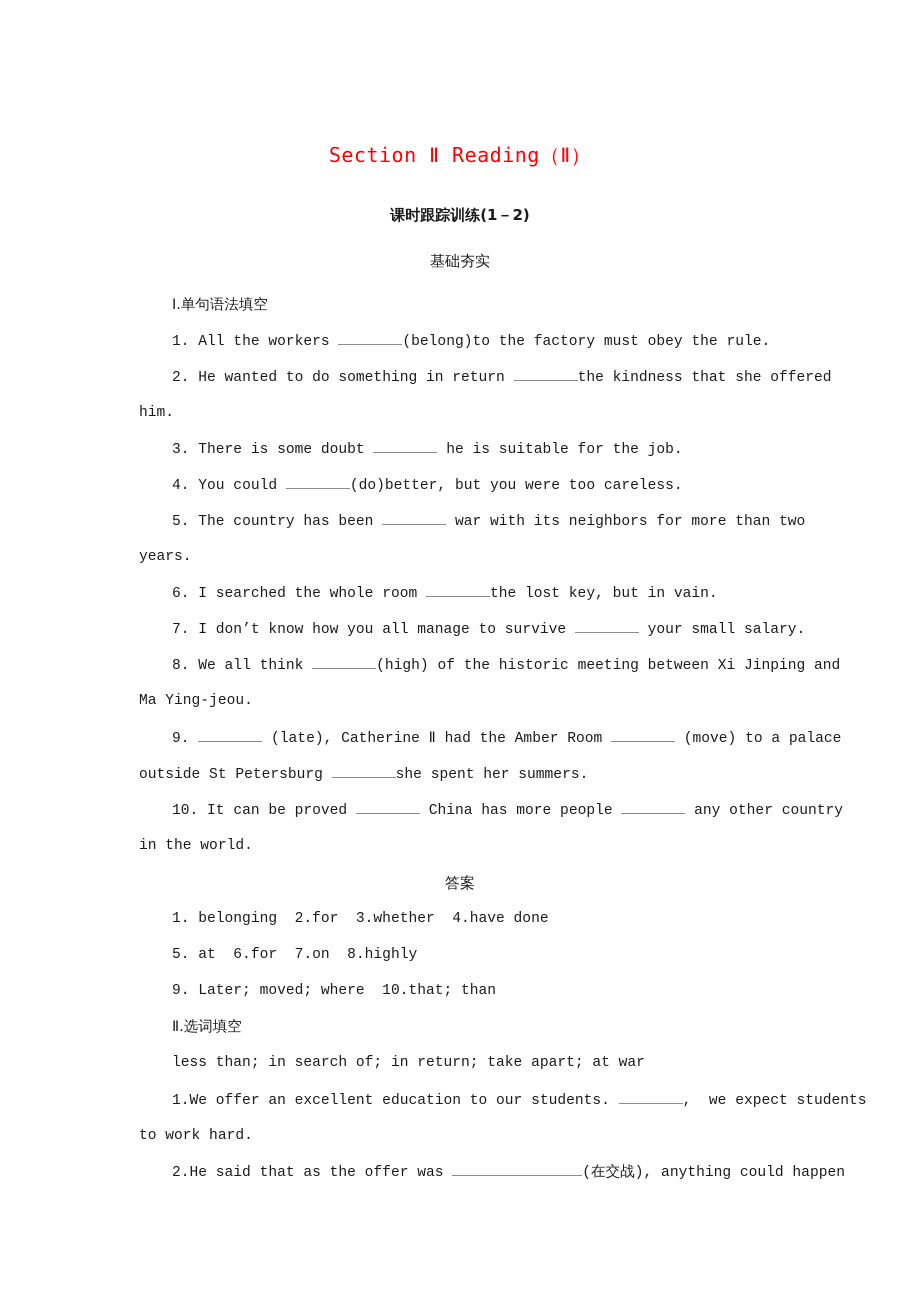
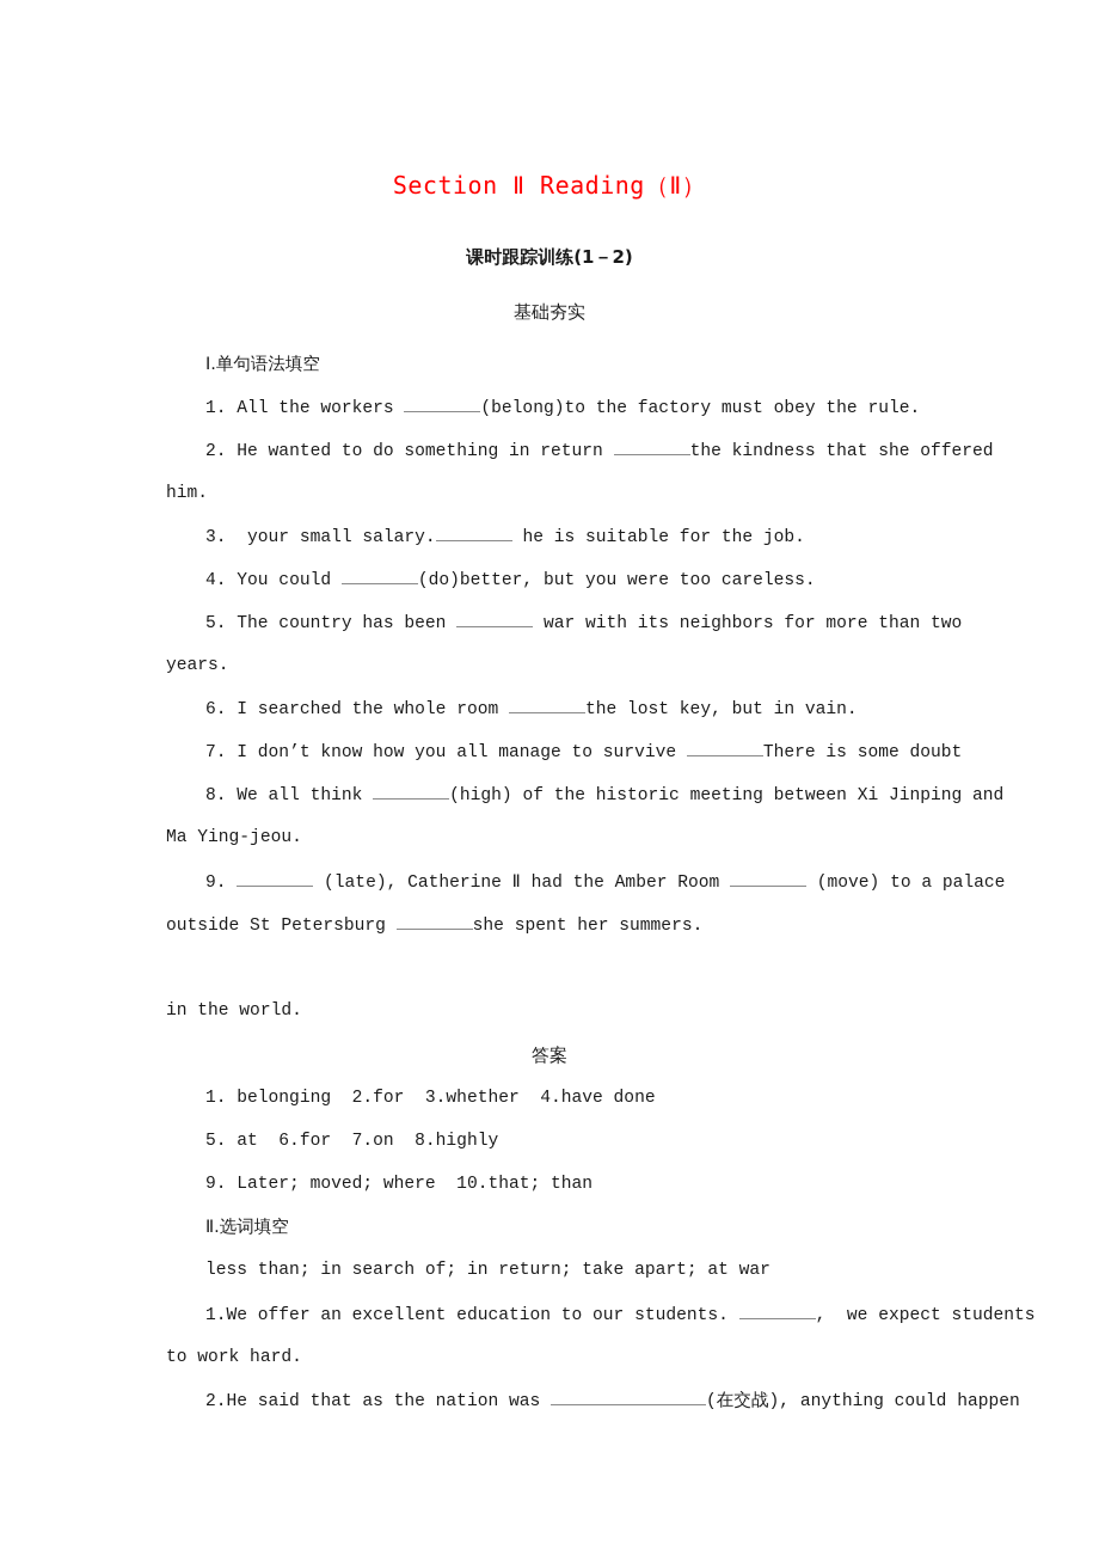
  Section Ⅱ Reading（Ⅱ）
  课时跟踪训练(1－2)
  基础夯实
  Ⅰ.单句语法填空
  1. All the workers (belong)to the factory must obey the rule.
  2. He wanted to do something in return the kindness that she offered
  him.
- 3. There is some doubt he is suitable for the job.
+ 3. your small salary. he is suitable for the job.
  4. You could (do)better, but you were too careless.
  5. The country has been war with its neighbors for more than two
  years.
  6. I searched the whole room the lost key, but in vain.
- 7. I don’t know how you all manage to survive your small salary.
+ 7. I don’t know how you all manage to survive There is some doubt
  8. We all think (high) of the historic meeting between Xi Jinping and
  Ma Ying-jeou.
  9. (late), Catherine Ⅱ had the Amber Room (move) to a palace
  outside St Petersburg she spent her summers.
- 10. It can be proved China has more people any other country
  in the world.
  答案
  1. belonging 2.for 3.whether 4.have done
  5. at 6.for 7.on 8.highly
  9. Later; moved; where 10.that; than
  Ⅱ.选词填空
  less than; in search of; in return; take apart; at war
  1.We offer an excellent education to our students. , we expect students
  to work hard.
- 2.He said that as the offer was (在交战), anything could happen
+ 2.He said that as the nation was (在交战), anything could happen
